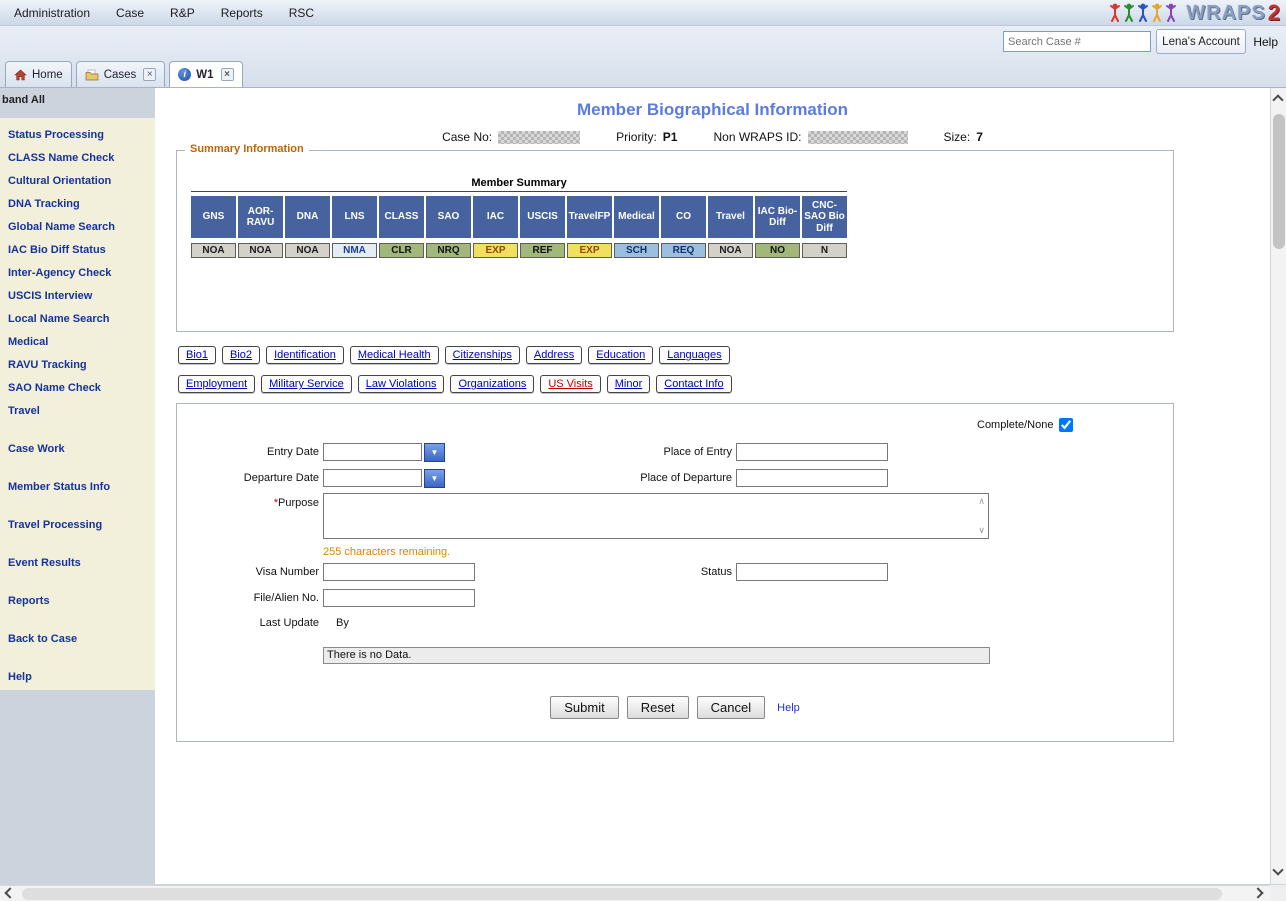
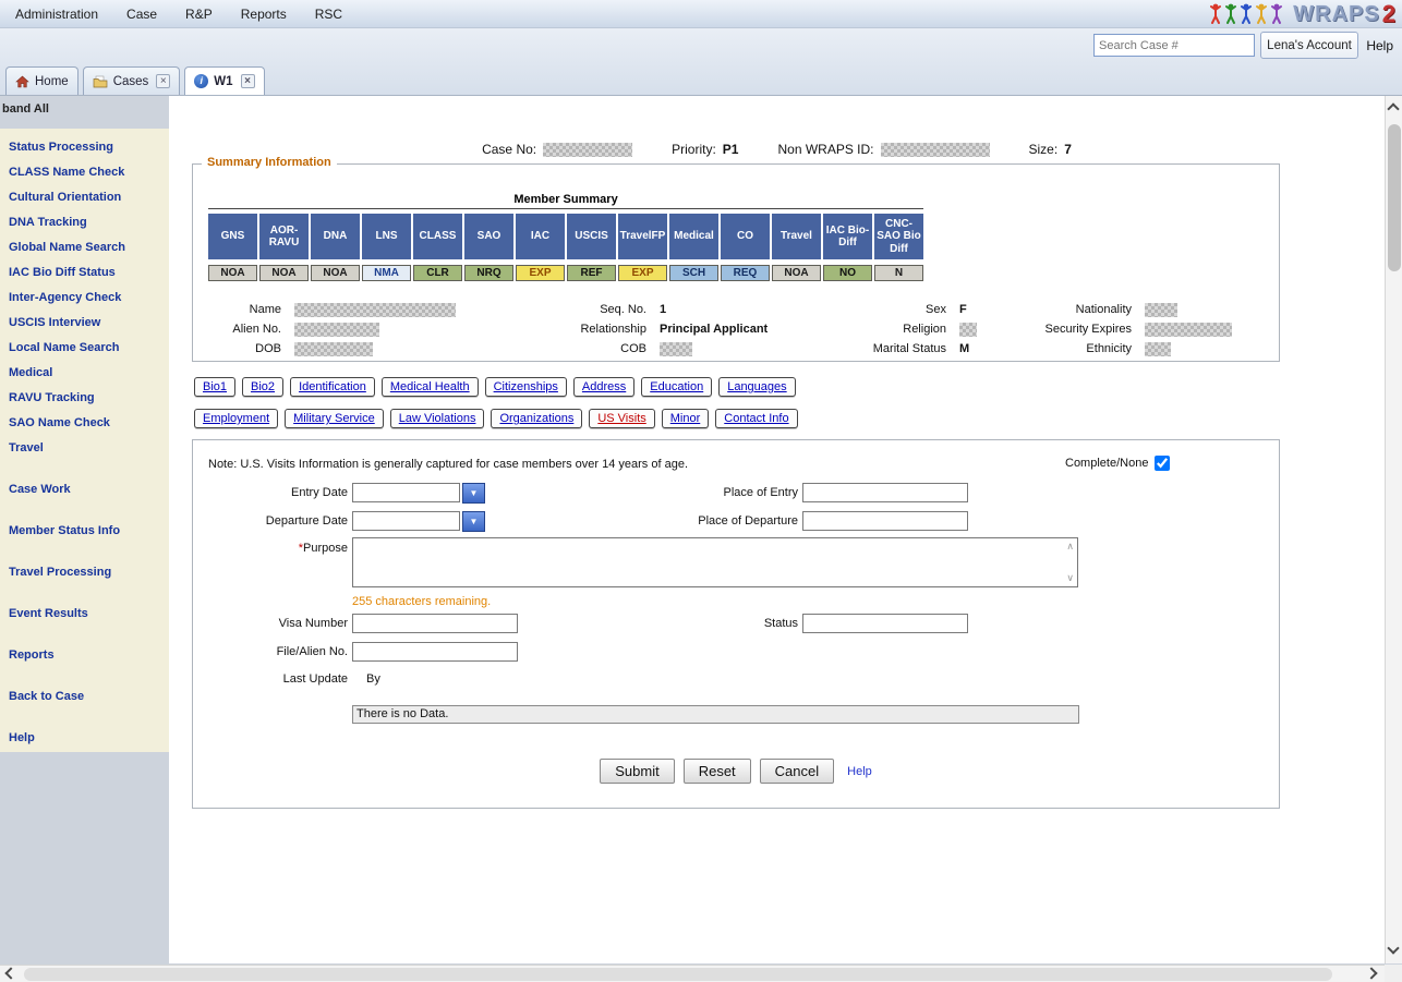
  Administration
  Case
  R&P
  Reports
  RSC
  WRAPS
  2
  Search Case #
  Lena's Account
  Help
  Home
  Cases
  ×
  i
  W1
  ×
  band All
  Status Processing
  CLASS Name Check
  Cultural Orientation
  DNA Tracking
  Global Name Search
  IAC Bio Diff Status
  Inter-Agency Check
  USCIS Interview
  Local Name Search
  Medical
  RAVU Tracking
  SAO Name Check
  Travel
  Case Work
  Member Status Info
  Travel Processing
  Event Results
  Reports
  Back to Case
  Help
- Member Biographical Information
  Case No:
  Priority:
  P1
  Non WRAPS ID:
  Size:
  7
  Summary Information
  Member Summary
  GNS
  NOA
  AOR-RAVU
  NOA
  DNA
  NOA
  LNS
  NMA
  CLASS
  CLR
  SAO
  NRQ
  IAC
  EXP
  USCIS
  REF
  TravelFP
  EXP
  Medical
  SCH
  CO
  REQ
  Travel
  NOA
  IAC Bio-Diff
  NO
  CNC-SAO Bio Diff
  N
+ Name
+ Seq. No.
+ 1
+ Sex
+ F
+ Nationality
+ Alien No.
+ Relationship
+ Principal Applicant
+ Religion
+ Security Expires
+ DOB
+ COB
+ Marital Status
+ M
+ Ethnicity
  Bio1
  Bio2
  Identification
  Medical Health
  Citizenships
  Address
  Education
  Languages
  Employment
  Military Service
  Law Violations
  Organizations
  US Visits
  Minor
  Contact Info
+ Note: U.S. Visits Information is generally captured for case members over 14 years of age.
  Complete/None
  Entry Date
  ▼
  Place of Entry
  Departure Date
  ▼
  Place of Departure
  *Purpose
  ∧
  ∨
  255 characters remaining.
  Visa Number
  Status
  File/Alien No.
  Last Update
  By
  There is no Data.
  Submit
  Reset
  Cancel
  Help
